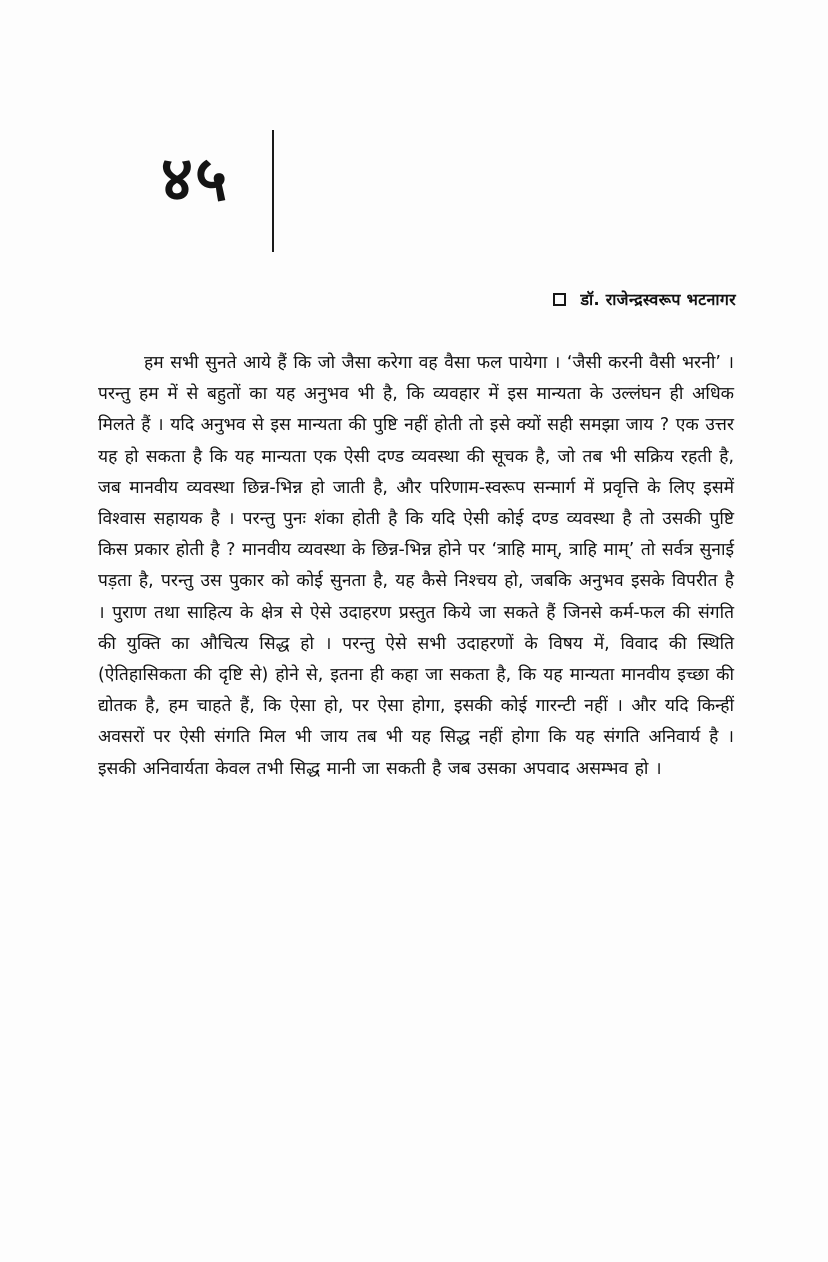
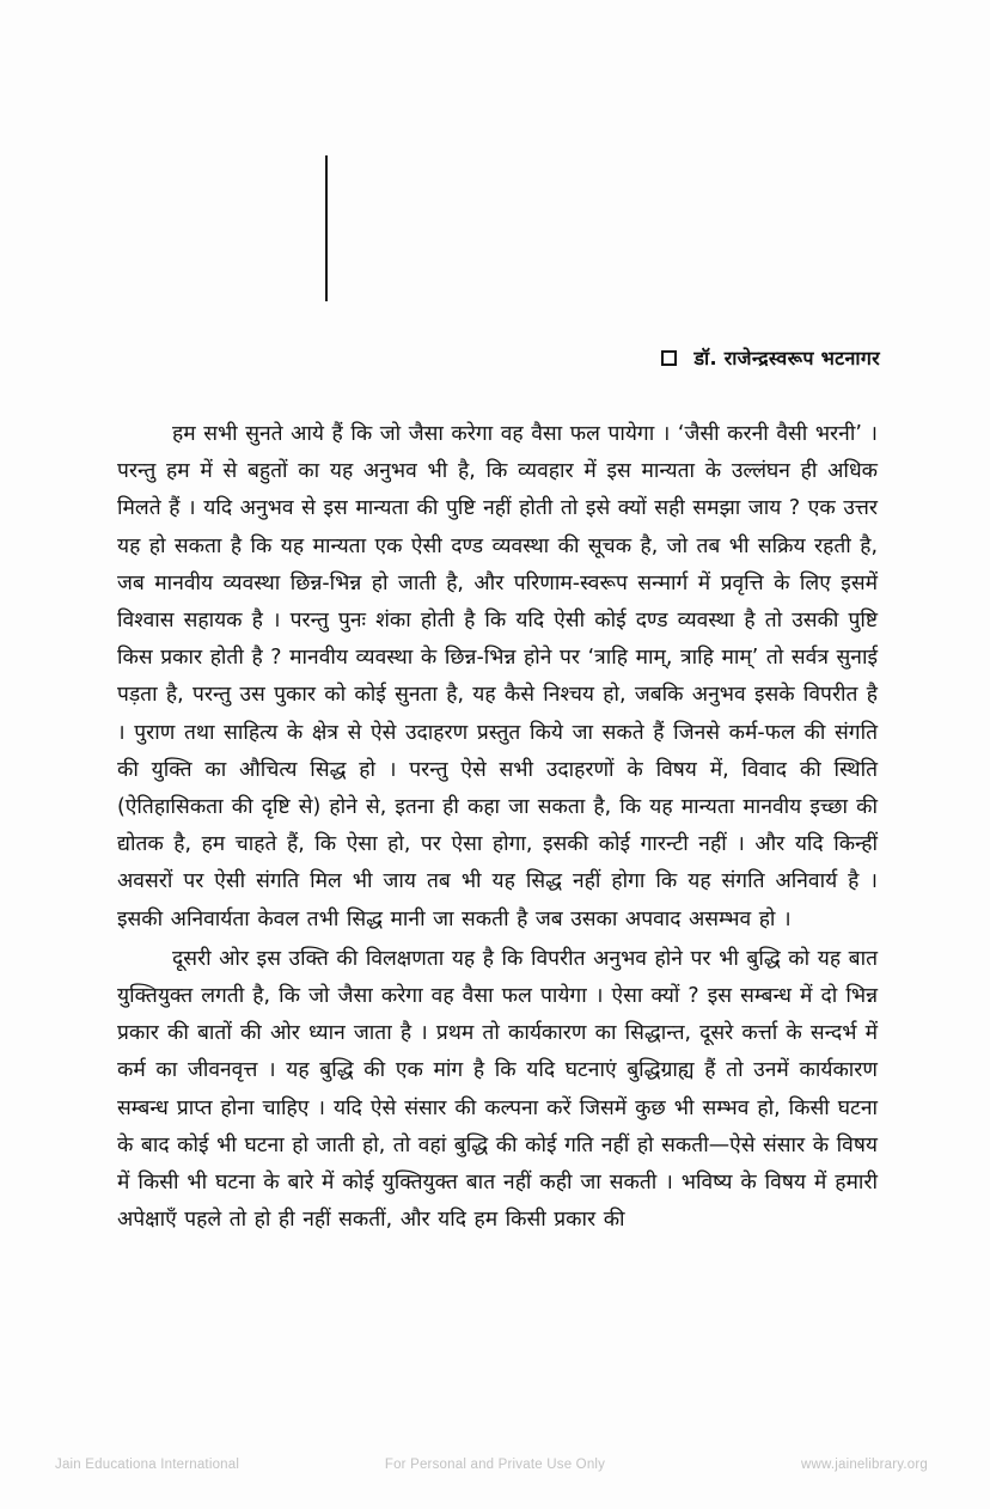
- ४५
  डॉ. राजेन्द्रस्वरूप भटनागर
  हम सभी सुनते आये हैं कि जो जैसा करेगा वह वैसा फल पायेगा । ‘जैसी करनी वैसी भरनी’ । परन्तु हम में से बहुतों का यह अनुभव भी है, कि व्यवहार में इस मान्यता के उल्लंघन ही अधिक मिलते हैं । यदि अनुभव से इस मान्यता की पुष्टि नहीं होती तो इसे क्यों सही समझा जाय ? एक उत्तर यह हो सकता है कि यह मान्यता एक ऐसी दण्ड व्यवस्था की सूचक है, जो तब भी सक्रिय रहती है, जब मानवीय व्यवस्था छिन्न-भिन्न हो जाती है, और परिणाम-स्वरूप सन्मार्ग में प्रवृत्ति के लिए इसमें विश्वास सहायक है । परन्तु पुनः शंका होती है कि यदि ऐसी कोई दण्ड व्यवस्था है तो उसकी पुष्टि किस प्रकार होती है ? मानवीय व्यवस्था के छिन्न-भिन्न होने पर ‘त्राहि माम्, त्राहि माम्’ तो सर्वत्र सुनाई पड़ता है, परन्तु उस पुकार को कोई सुनता है, यह कैसे निश्चय हो, जबकि अनुभव इसके विपरीत है । पुराण तथा साहित्य के क्षेत्र से ऐसे उदाहरण प्रस्तुत किये जा सकते हैं जिनसे कर्म-फल की संगति की युक्ति का औचित्य सिद्ध हो । परन्तु ऐसे सभी उदाहरणों के विषय में, विवाद की स्थिति (ऐतिहासिकता की दृष्टि से) होने से, इतना ही कहा जा सकता है, कि यह मान्यता मानवीय इच्छा की द्योतक है, हम चाहते हैं, कि ऐसा हो, पर ऐसा होगा, इसकी कोई गारन्टी नहीं । और यदि किन्हीं अवसरों पर ऐसी संगति मिल भी जाय तब भी यह सिद्ध नहीं होगा कि यह संगति अनिवार्य है । इसकी अनिवार्यता केवल तभी सिद्ध मानी जा सकती है जब उसका अपवाद असम्भव हो ।
+ दूसरी ओर इस उक्ति की विलक्षणता यह है कि विपरीत अनुभव होने पर भी बुद्धि को यह बात युक्तियुक्त लगती है, कि जो जैसा करेगा वह वैसा फल पायेगा । ऐसा क्यों ? इस सम्बन्ध में दो भिन्न प्रकार की बातों की ओर ध्यान जाता है । प्रथम तो कार्यकारण का सिद्धान्त, दूसरे कर्त्ता के सन्दर्भ में कर्म का जीवनवृत्त । यह बुद्धि की एक मांग है कि यदि घटनाएं बुद्धिग्राह्य हैं तो उनमें कार्यकारण सम्बन्ध प्राप्त होना चाहिए । यदि ऐसे संसार की कल्पना करें जिसमें कुछ भी सम्भव हो, किसी घटना के बाद कोई भी घटना हो जाती हो, तो वहां बुद्धि की कोई गति नहीं हो सकती—ऐसे संसार के विषय में किसी भी घटना के बारे में कोई युक्तियुक्त बात नहीं कही जा सकती । भविष्य के विषय में हमारी अपेक्षाएँ पहले तो हो ही नहीं सकतीं, और यदि हम किसी प्रकार की
+ Jain Educationa International
+ For Personal and Private Use Only
+ www.jainelibrary.org
